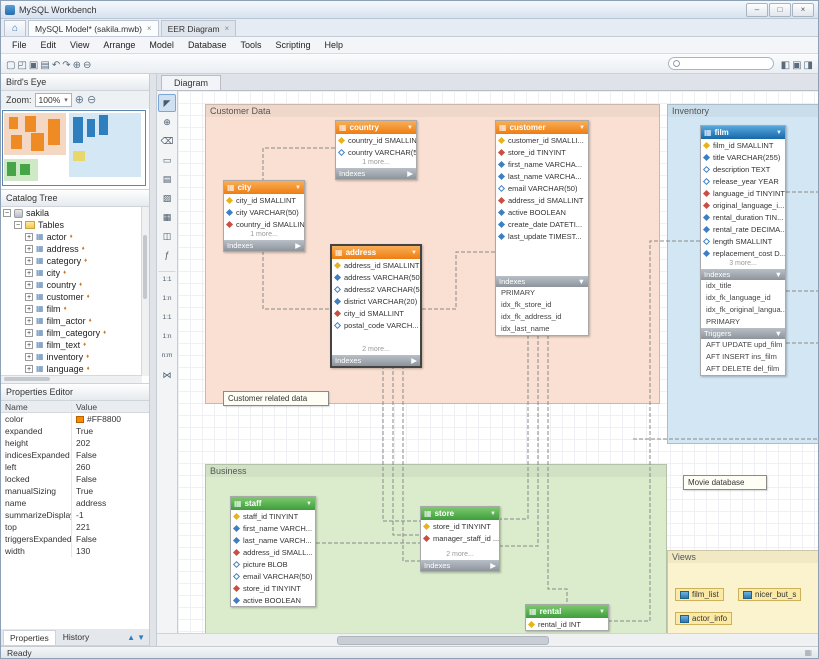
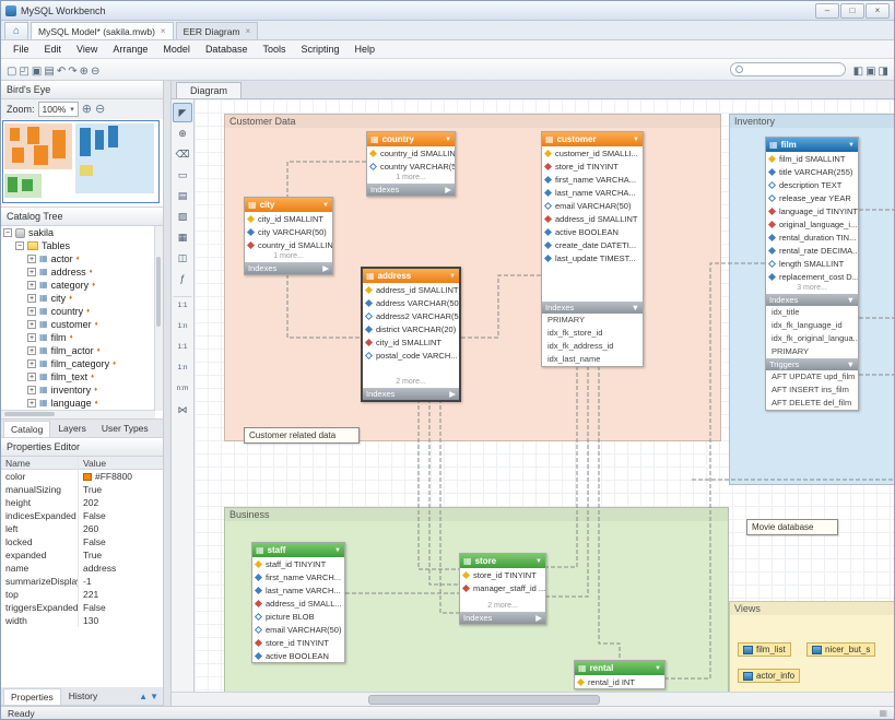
  MySQL Workbench
  –
  □
  ×
  ⌂
  MySQL Model* (sakila.mwb)
  ×
  EER Diagram
  ×
  File
  Edit
  View
  Arrange
  Model
  Database
  Tools
  Scripting
  Help
  ▢ ◰ ▣ ▤ ↶ ↷ ⊕ ⊖
  ◧ ▣ ◨
  Bird's Eye
  Zoom:
  100%
  ⊕
  ⊖
  Catalog Tree
  sakila
  Tables
  ▦
  actor
  ▦
  address
  ▦
  category
  ▦
  city
  ▦
  country
  ▦
  customer
  ▦
  film
  ▦
  film_actor
  ▦
  film_category
  ▦
  film_text
  ▦
  inventory
  ▦
  language
+ Catalog
+ Layers
+ User Types
  Properties Editor
  Name
  Value
  color
  #FF8800
- expanded
+ manualSizing
  True
  height
  202
  indicesExpanded
  False
  left
  260
  locked
  False
- manualSizing
+ expanded
  True
  name
  address
  summarizeDispla
  -1
  top
  221
  triggersExpanded
  False
  width
  130
  Properties
  History
  ▲
  ▼
  Diagram
  ◤
  ⊕
  ⌫
  ▭
  ▤
  ▨
  ▦
  ◫
  ƒ
  ⋈
  Customer Data
  Inventory
  Business
  Views
  ▦
  country
  country_id SMALLIN
  country VARCHAR(5
  Indexes
  ▶
  ▦
  customer
  customer_id SMALLI...
  store_id TINYINT
  first_name VARCHA...
  last_name VARCHA...
  email VARCHAR(50)
  address_id SMALLINT
  active BOOLEAN
  create_date DATETI...
  last_update TIMEST...
  Indexes
  ▼
  PRIMARY
  idx_fk_store_id
  idx_fk_address_id
  idx_last_name
  ▦
  city
  city_id SMALLINT
  city VARCHAR(50)
  country_id SMALLIN
  Indexes
  ▶
  ▦
  address
  address_id SMALLINT
  address VARCHAR(50
  address2 VARCHAR(5
  district VARCHAR(20)
  city_id SMALLINT
  postal_code VARCH...
  Indexes
  ▶
  ▦
  film
  film_id SMALLINT
  title VARCHAR(255)
  description TEXT
  release_year YEAR
  language_id TINYINT
  original_language_i...
  rental_duration TIN...
  rental_rate DECIMA..
  length SMALLINT
  replacement_cost D...
  Indexes
  ▼
  idx_title
  idx_fk_language_id
  idx_fk_original_langua..
  PRIMARY
  Triggers
  ▼
  AFT UPDATE upd_film
  AFT INSERT ins_film
  AFT DELETE del_film
  ▦
  staff
  staff_id TINYINT
  first_name VARCH...
  last_name VARCH...
  address_id SMALL...
  picture BLOB
  email VARCHAR(50)
  store_id TINYINT
  active BOOLEAN
  ▦
  store
  store_id TINYINT
  manager_staff_id ...
  Indexes
  ▶
  ▦
  rental
  rental_id INT
  Customer related data
  Movie database
  film_list
  nicer_but_s
  actor_info
  Ready
  ▦
